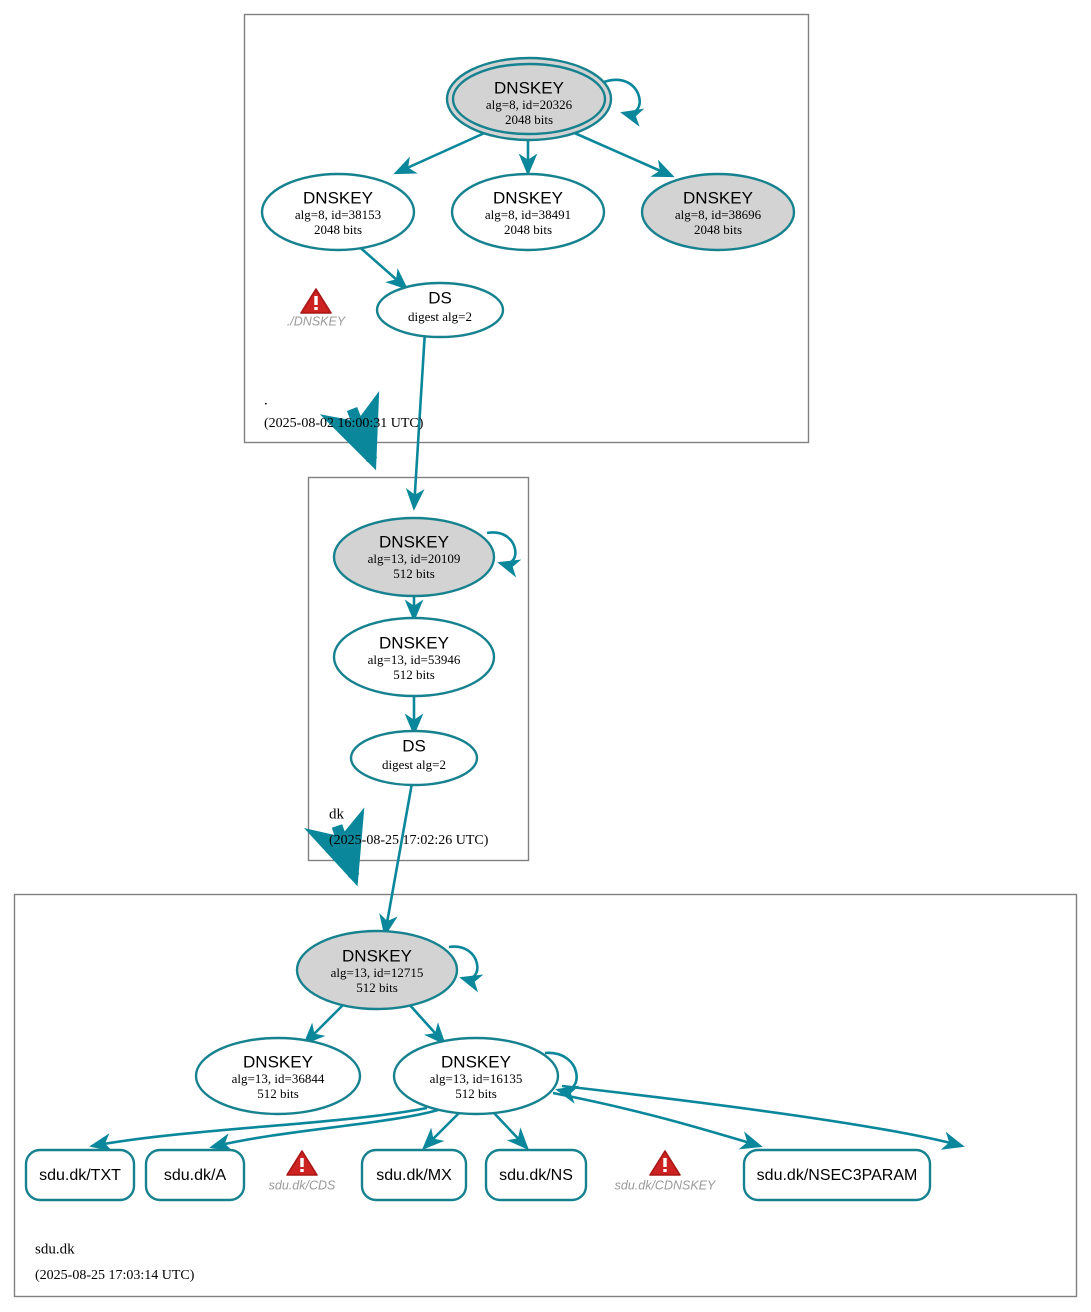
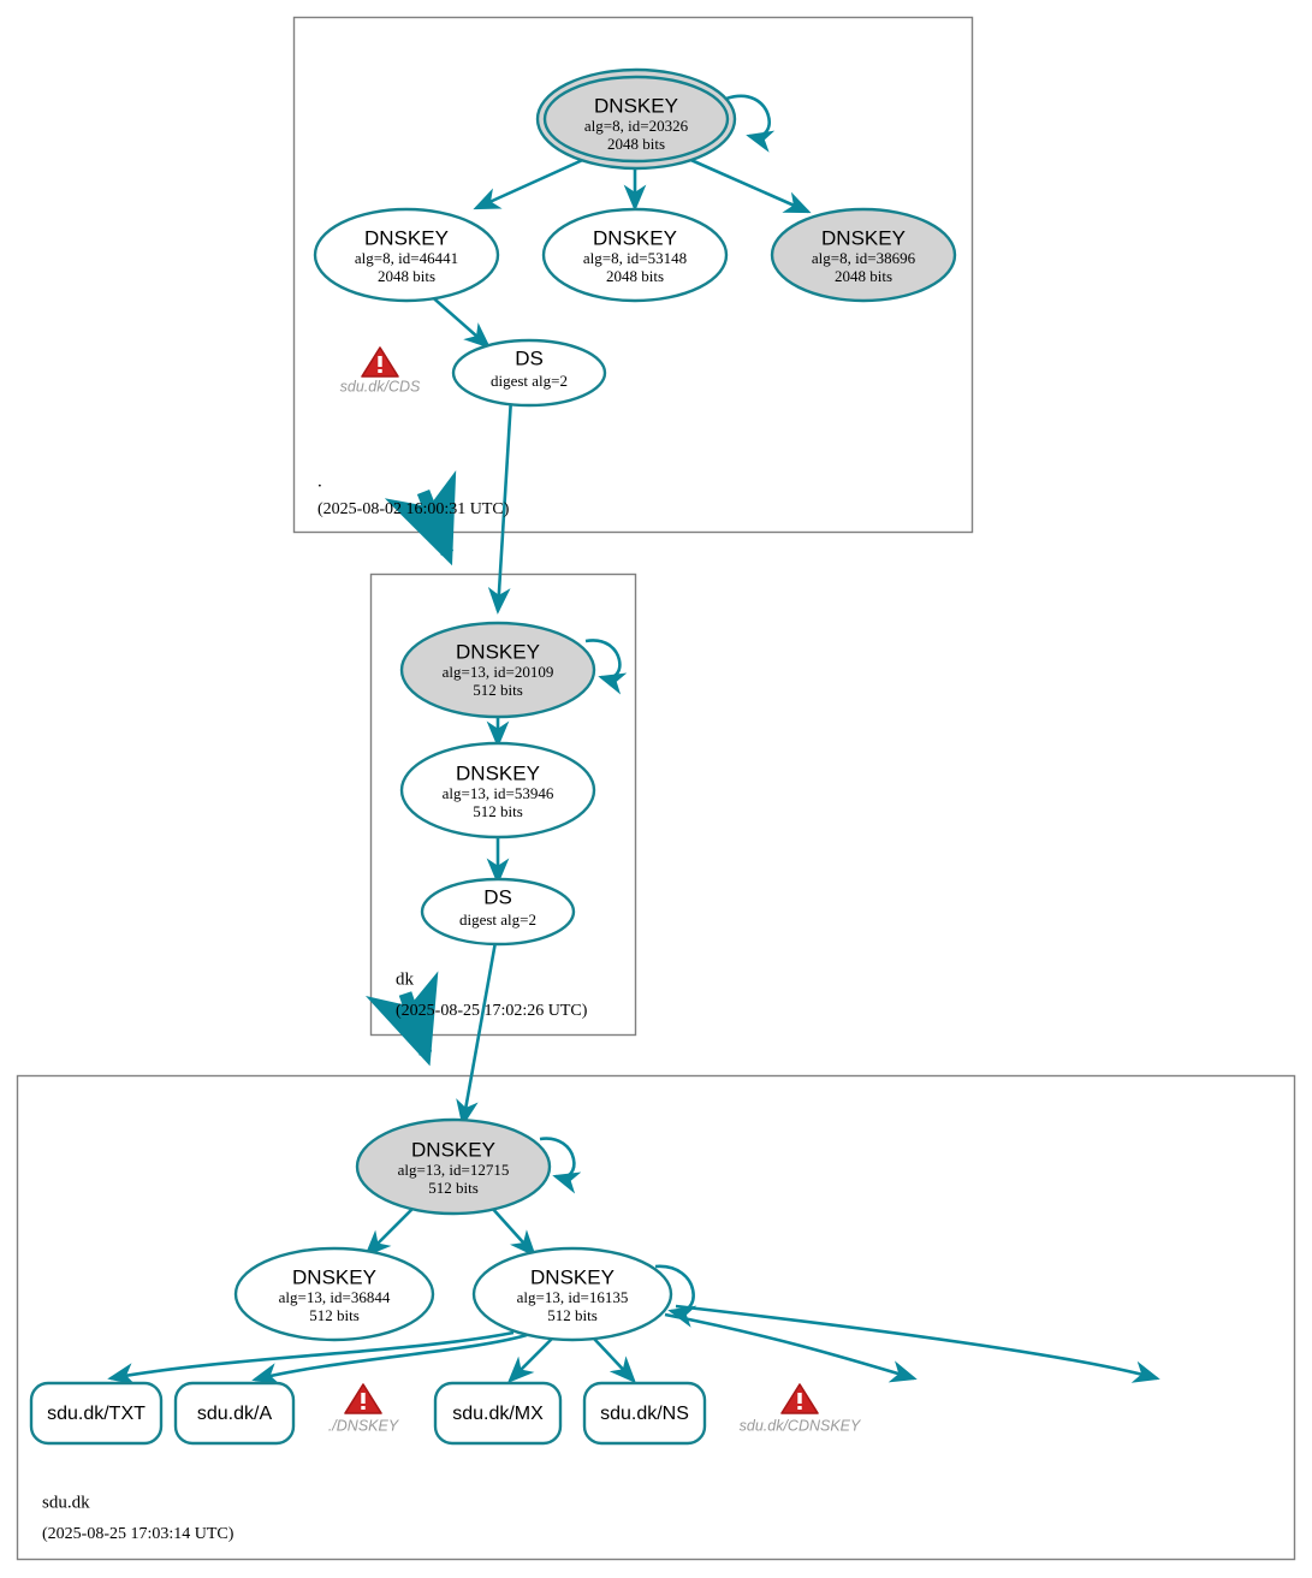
  DNSKEY
  alg=8, id=20326
  2048 bits
  DNSKEY
- alg=8, id=38153
+ alg=8, id=46441
  2048 bits
  DNSKEY
- alg=8, id=38491
+ alg=8, id=53148
  2048 bits
  DNSKEY
  alg=8, id=38696
  2048 bits
  DS
  digest alg=2
- ./DNSKEY
+ sdu.dk/CDS
  .
  (2025-08-02 16:00:31 UTC)
  DNSKEY
  alg=13, id=20109
  512 bits
  DNSKEY
  alg=13, id=53946
  512 bits
  DS
  digest alg=2
  dk
  (2025-08-25 17:02:26 UTC)
  DNSKEY
  alg=13, id=12715
  512 bits
  DNSKEY
  alg=13, id=36844
  512 bits
  DNSKEY
  alg=13, id=16135
  512 bits
  sdu.dk/TXT
  sdu.dk/A
  sdu.dk/MX
  sdu.dk/NS
- sdu.dk/NSEC3PARAM
- sdu.dk/CDS
+ ./DNSKEY
  sdu.dk/CDNSKEY
  sdu.dk
  (2025-08-25 17:03:14 UTC)
